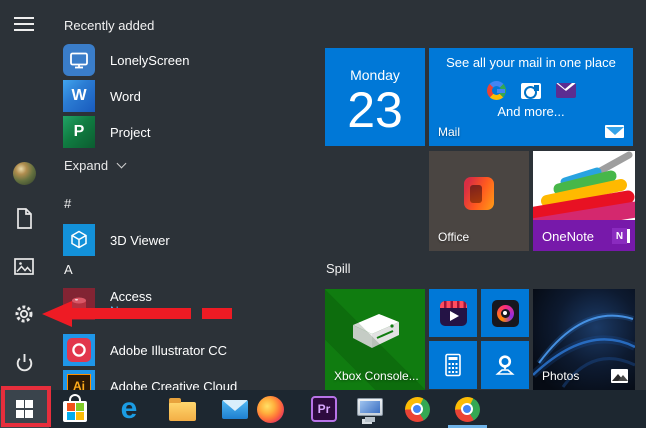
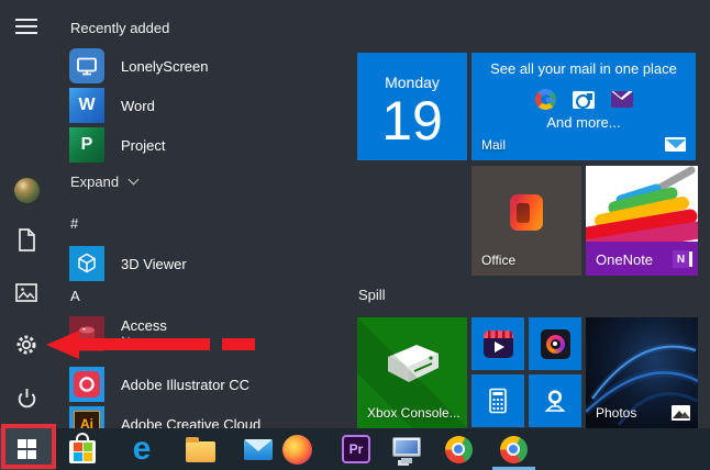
  Recently added
  LonelyScreen
  W
  Word
  P
  Project
  Expand
  #
  3D Viewer
  A
  Access
  Adobe Illustrator CC
  Ai
  Adobe Creative Cloud
  Monday
- 23
+ 19
  See all your mail in one place
  And more...
  Mail
  Office
  OneNote
  N
  Spill
  Xbox Console...
  Photos
  e
  Pr
